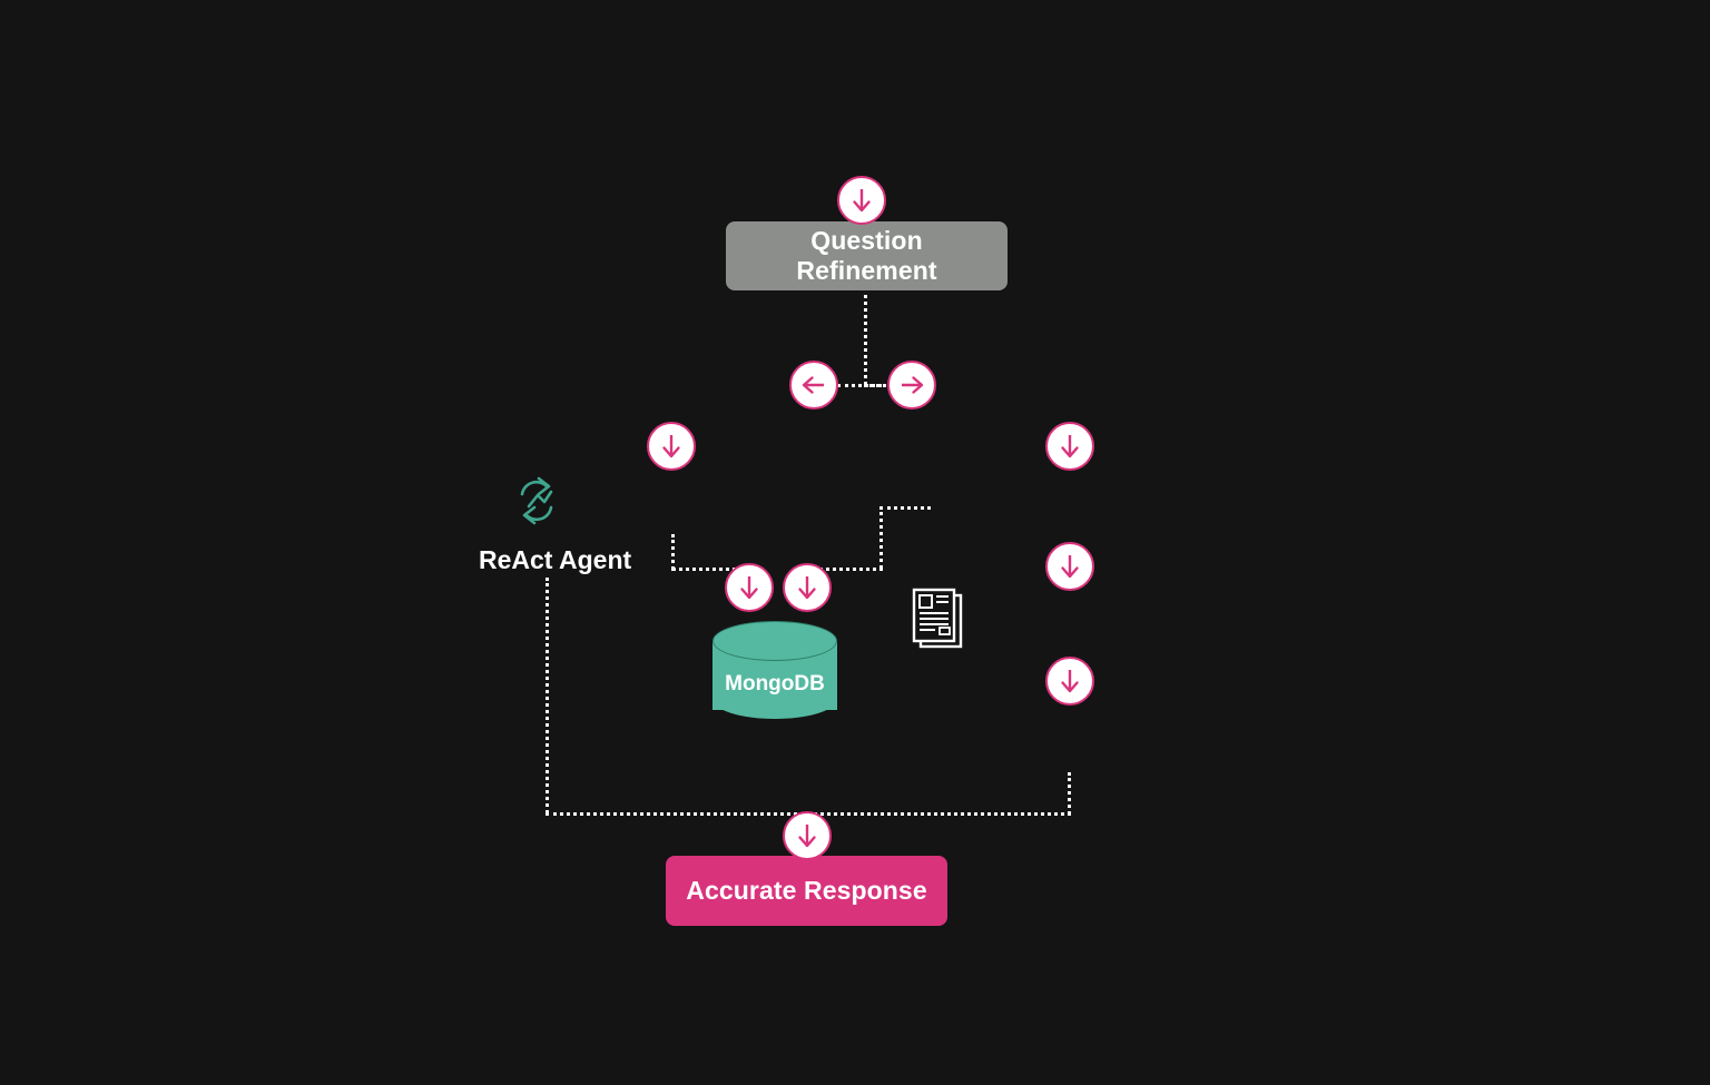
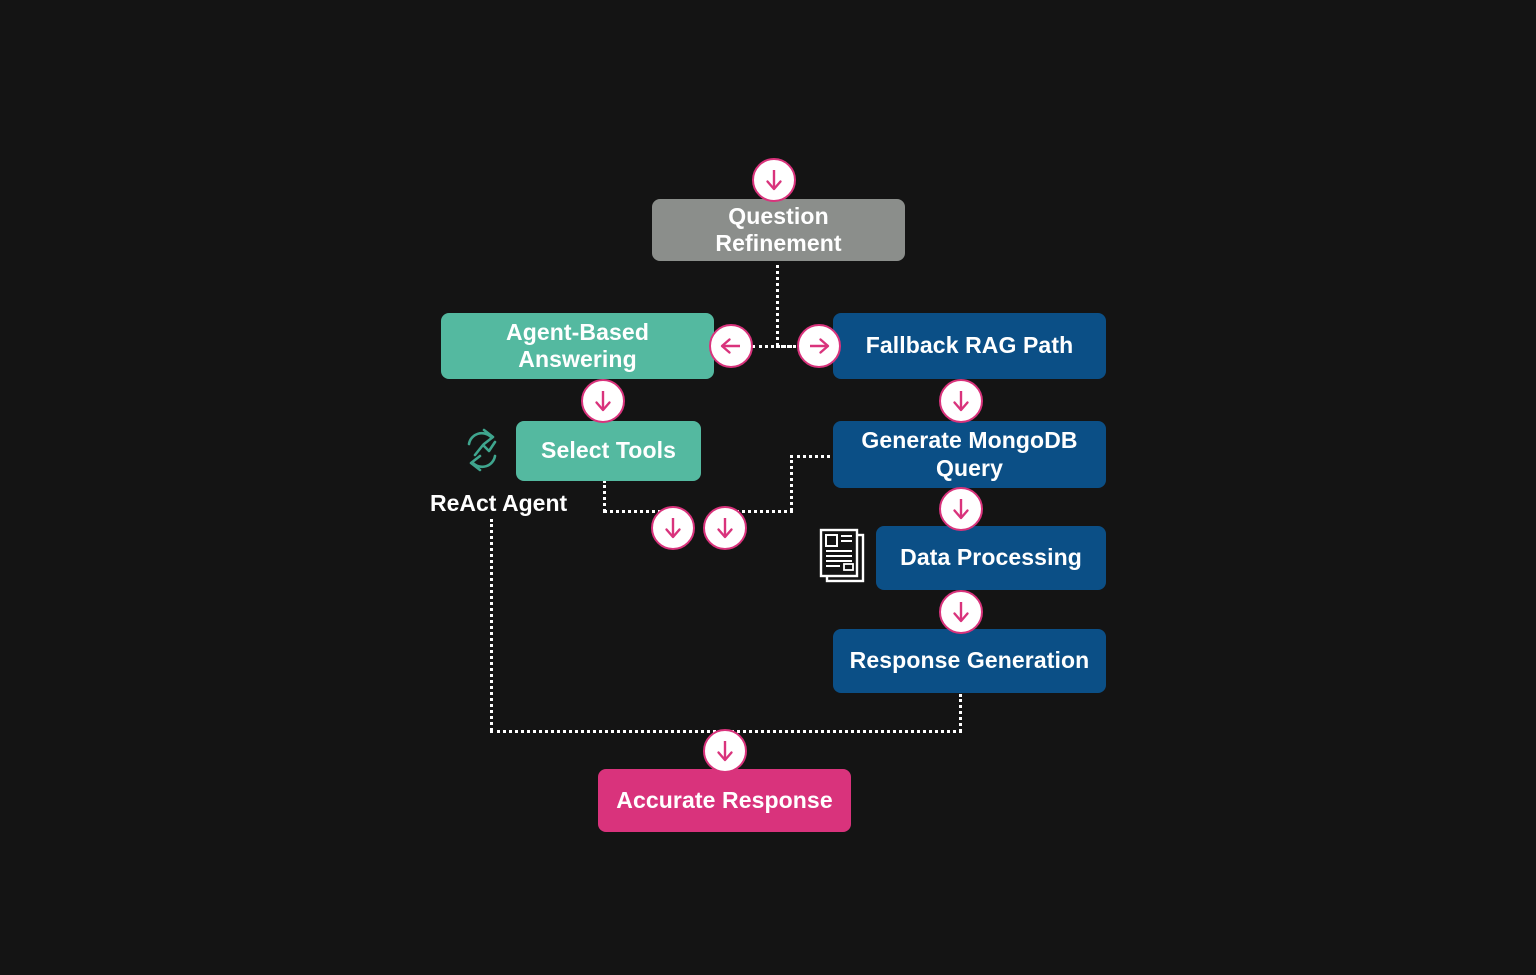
  Question Refinement
+ Agent-Based Answering
+ Fallback RAG Path
+ Select Tools
+ Generate MongoDB
+ Query
+ Data Processing
+ Response Generation
  Accurate Response
- MongoDB
  ReAct Agent
